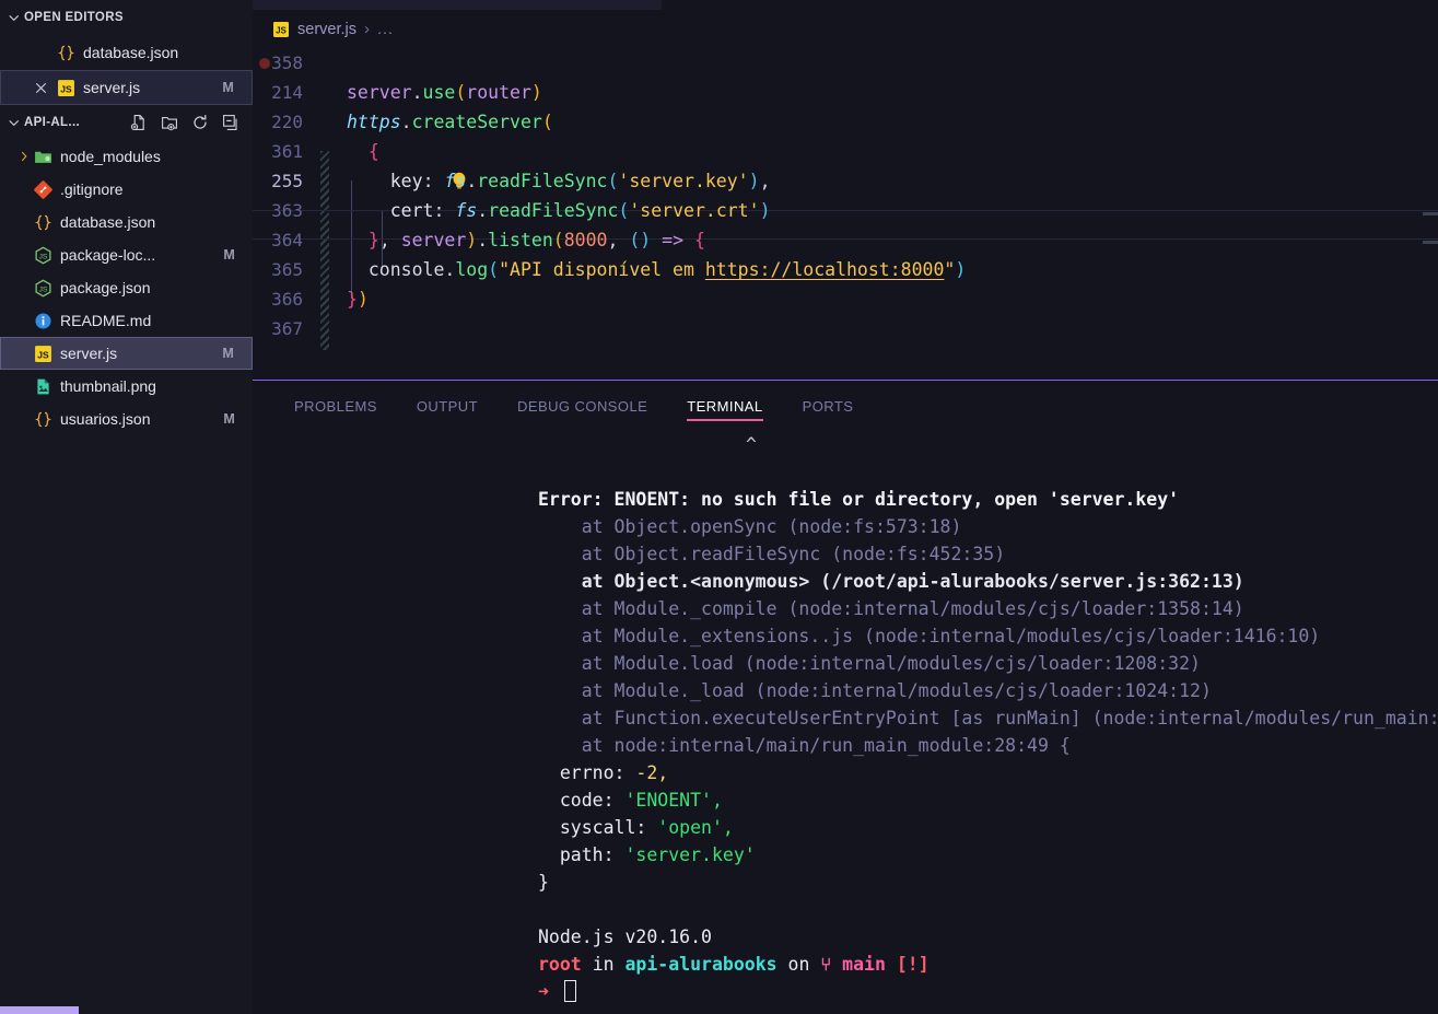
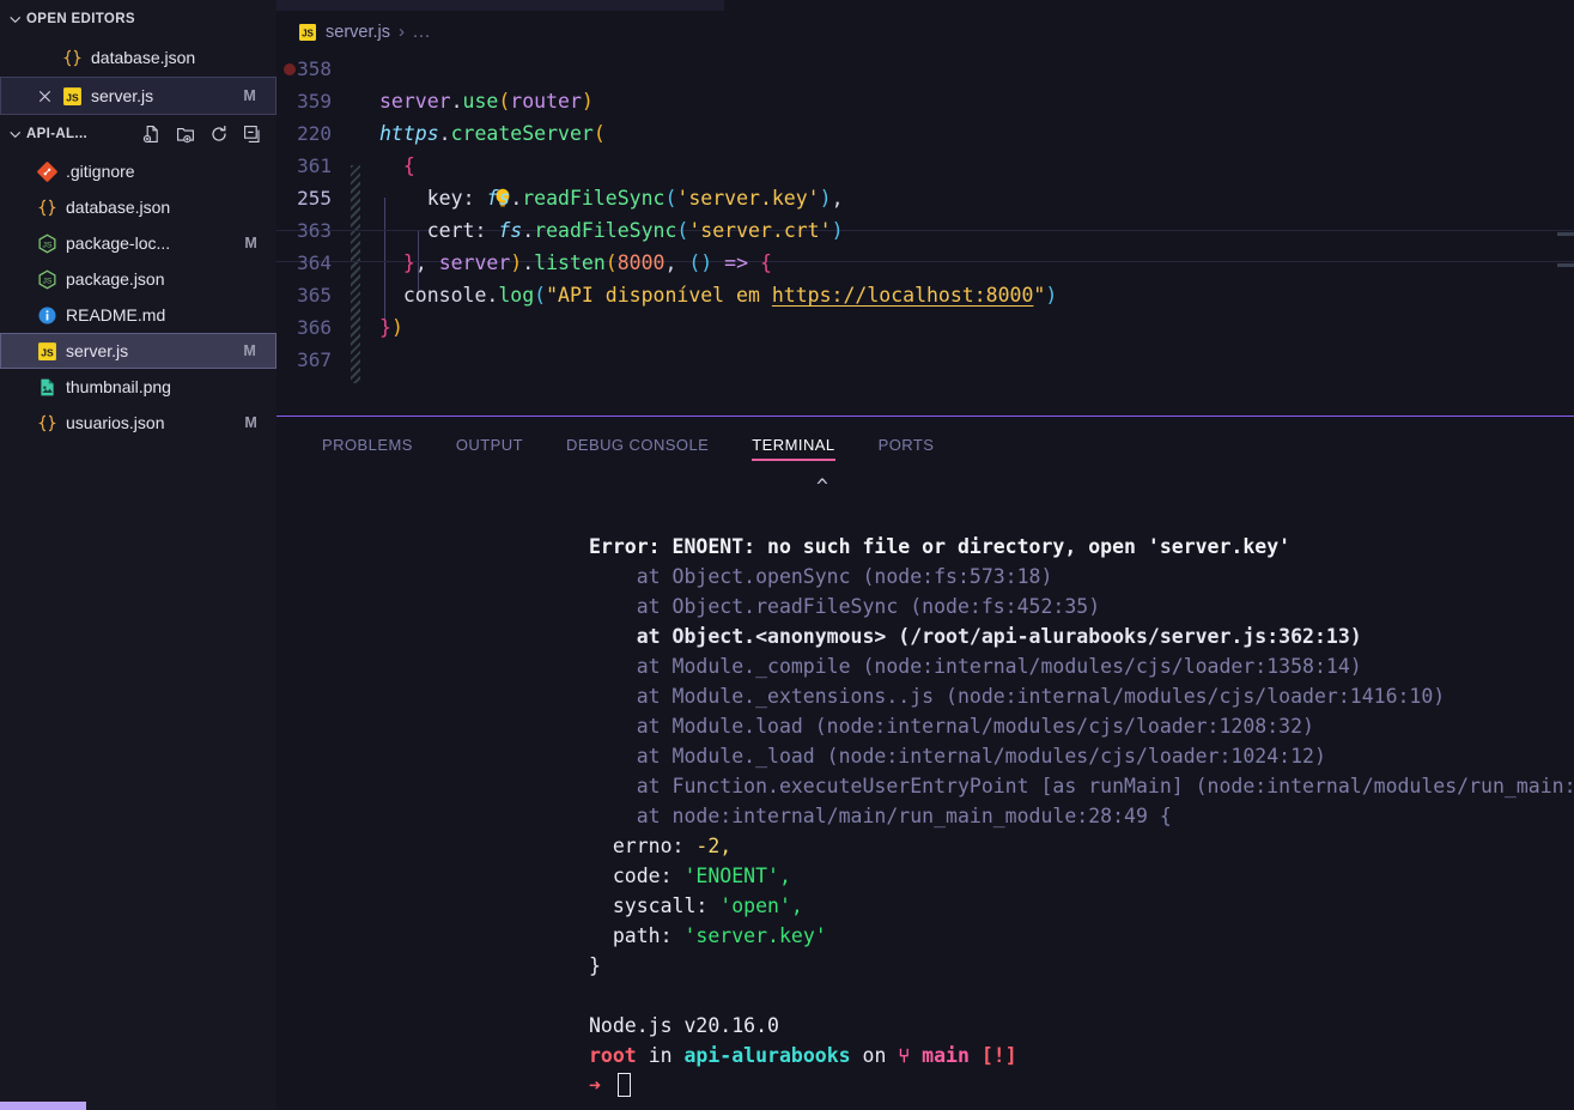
  OPEN EDITORS
  database.json
  JS
  server.js
  M
  API-AL...
- node_modules
  .gitignore
  database.json
  package-loc...
  M
  package.json
  README.md
  JS
  server.js
  M
  thumbnail.png
  usuarios.json
  M
  JS
  server.js
  ›
  ...
  358
- 214
+ 359
  server.use(router)
  220
  https.createServer(
  361
  {
  255
  key: fs.readFileSync('server.key'),
  363
  cert: fs.readFileSync('server.crt')
  364
  }, server).listen(8000, () => {
  365
  console.log("API disponível em https://localhost:8000")
  366
  })
  367
  PROBLEMS
  OUTPUT
  DEBUG CONSOLE
  TERMINAL
  PORTS
  ^
  Error: ENOENT: no such file or directory, open 'server.key'
  at Object.openSync (node:fs:573:18)
  at Object.readFileSync (node:fs:452:35)
  at Object.<anonymous> (/root/api-alurabooks/server.js:362:13)
  at Module._compile (node:internal/modules/cjs/loader:1358:14)
  at Module._extensions..js (node:internal/modules/cjs/loader:1416:10)
  at Module.load (node:internal/modules/cjs/loader:1208:32)
  at Module._load (node:internal/modules/cjs/loader:1024:12)
  at Function.executeUserEntryPoint [as runMain] (node:internal/modules/run_main:
  at node:internal/main/run_main_module:28:49 {
  errno: -2,
  code: 'ENOENT',
  syscall: 'open',
  path: 'server.key'
  }
  Node.js v20.16.0
  root in api-alurabooks on ⑂ main [!]
  ➜
